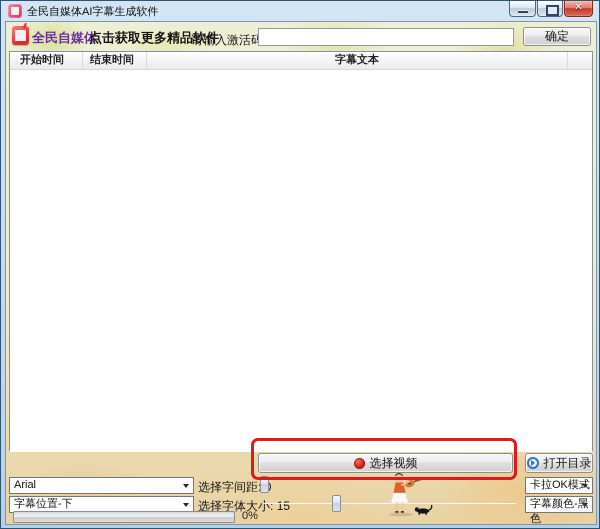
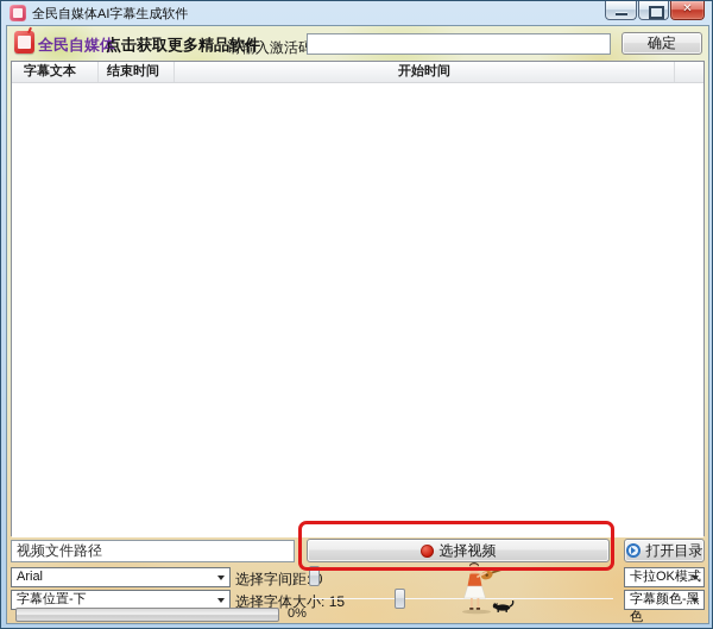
  全民自媒体AI字幕生成软件
  ✕
  全民自媒体
  点击获取更多精品软件
  请输入激活码
  确定
- 开始时间
+ 字幕文本
  结束时间
- 字幕文本
+ 开始时间
+ 视频文件路径
  选择视频
  打开目录
  Arial
  字幕位置-下
  卡拉OK模式
  字幕颜色-黑色
  选择字间距
  选择字体大小: 15
  0%
